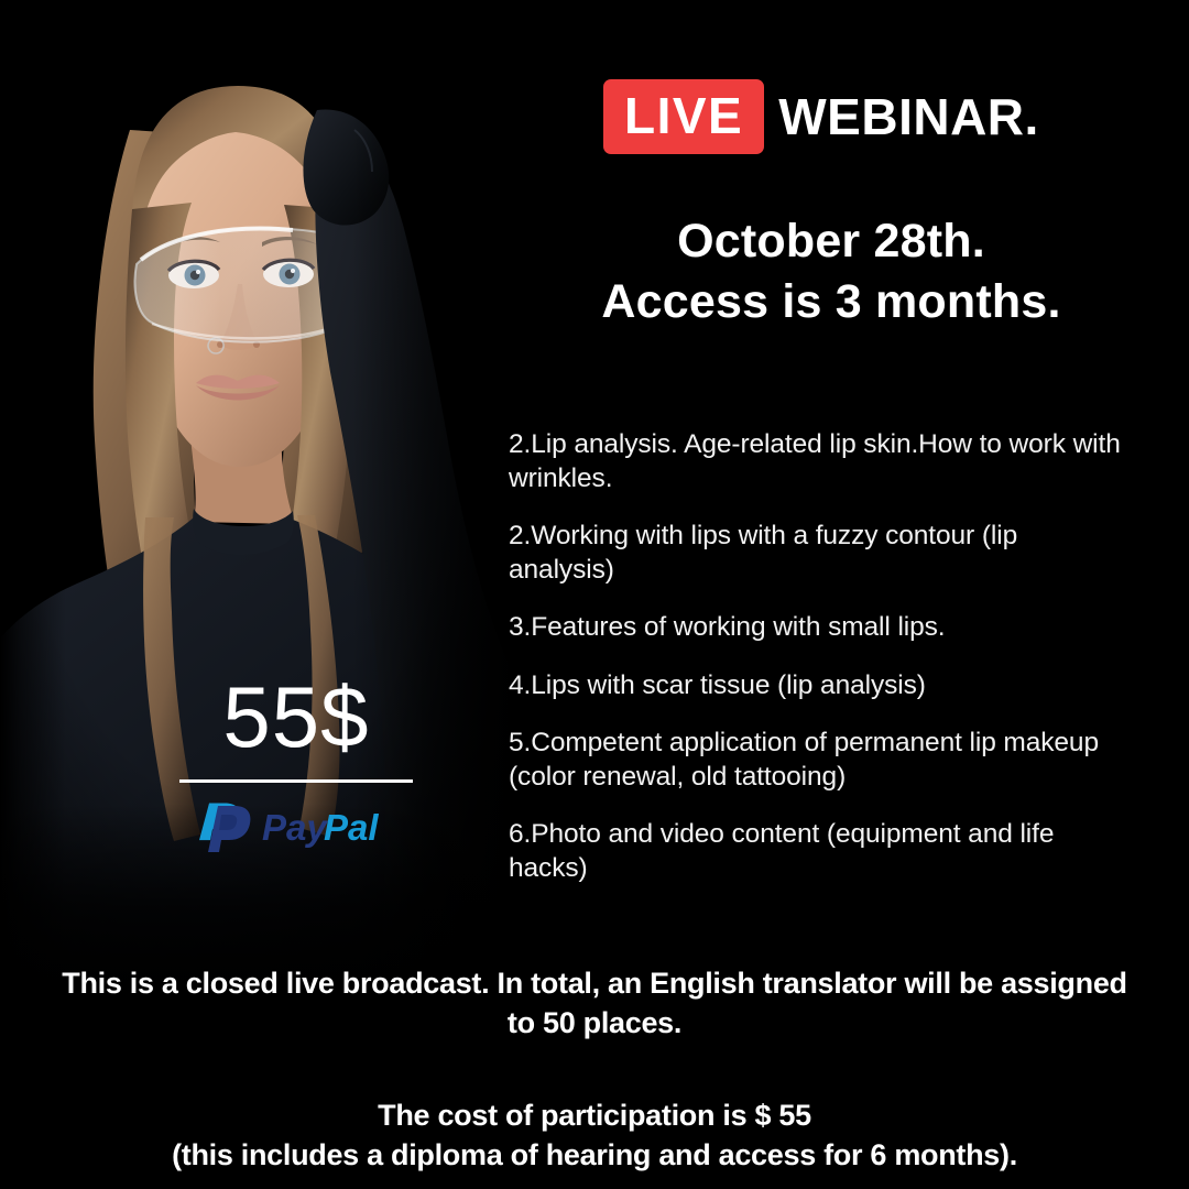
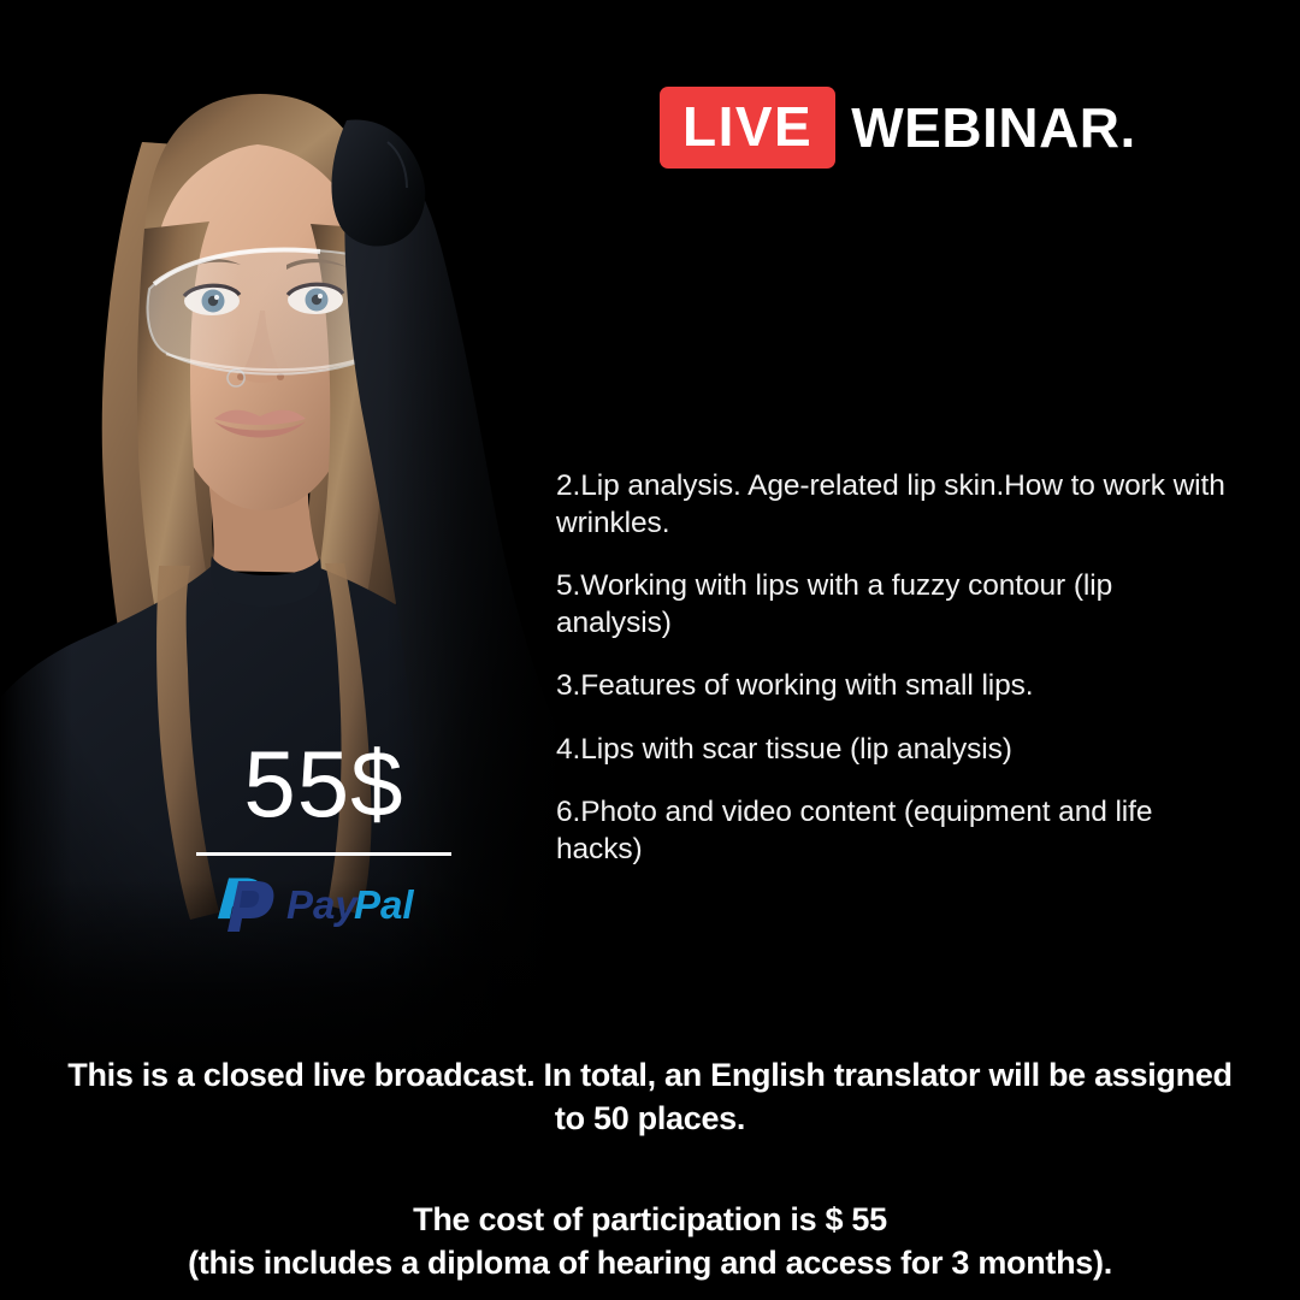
  LIVE
  WEBINAR.
- October 28th.
- Access is 3 months.
  2.Lip analysis. Age-related lip skin.How to work with wrinkles.
- 2.Working with lips with a fuzzy contour (lip analysis)
+ 5.Working with lips with a fuzzy contour (lip analysis)
  3.Features of working with small lips.
  4.Lips with scar tissue (lip analysis)
- 5.Competent application of permanent lip makeup (color renewal, old tattooing)
  6.Photo and video content (equipment and life hacks)
  55$
  Pay
  Pal
  This is a closed live broadcast. In total, an English translator will be assigned to 50 places.
  The cost of participation is $ 55
- (this includes a diploma of hearing and access for 6 months).
+ (this includes a diploma of hearing and access for 3 months).
